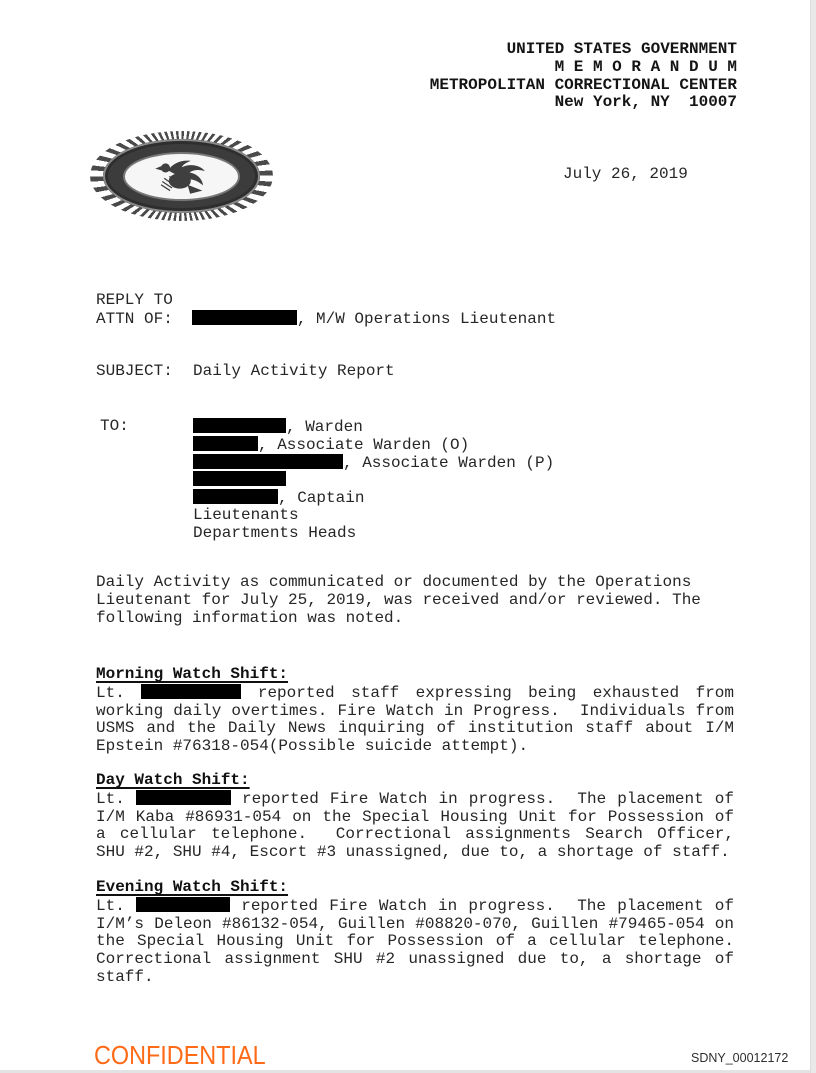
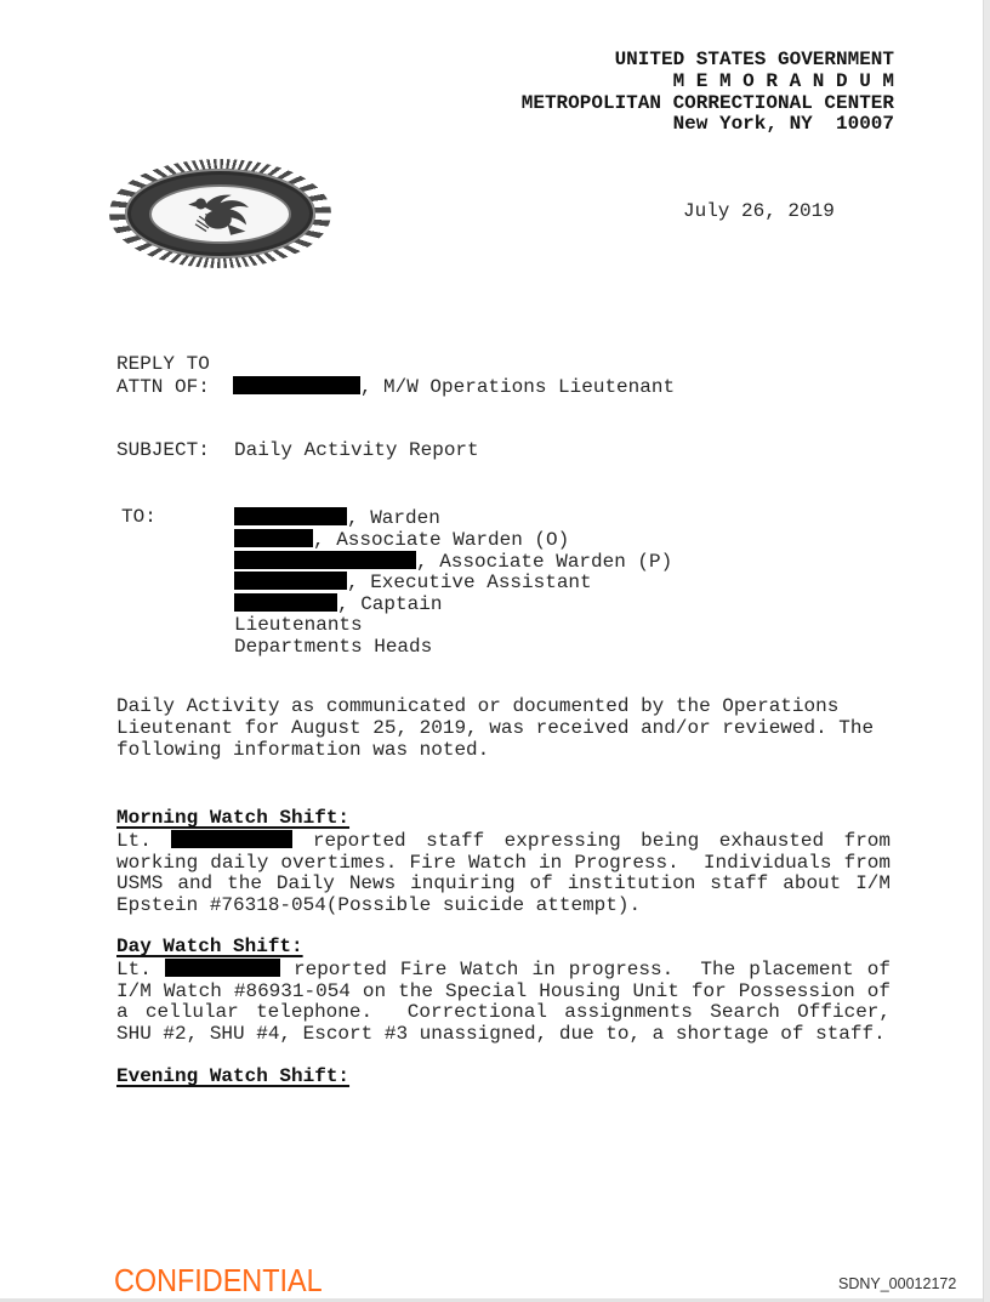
  UNITED STATES GOVERNMENT
  M E M O R A N D U M
  METROPOLITAN CORRECTIONAL CENTER
  New York, NY 10007
  July 26, 2019
  REPLY TO
  ATTN OF: , M/W Operations Lieutenant
  SUBJECT: Daily Activity Report
  TO:
  , Warden
  , Associate Warden (O)
  , Associate Warden (P)
+ , Executive Assistant
  , Captain
  Lieutenants
  Departments Heads
- Daily Activity as communicated or documented by the Operations Lieutenant for July 25, 2019, was received and/or reviewed. The following information was noted.
+ Daily Activity as communicated or documented by the Operations Lieutenant for August 25, 2019, was received and/or reviewed. The following information was noted.
  Morning Watch Shift:
  Lt. reported staff expressing being exhausted from working daily overtimes. Fire Watch in Progress. Individuals from USMS and the Daily News inquiring of institution staff about I/M Epstein #76318-054(Possible suicide attempt).
  Day Watch Shift:
- Lt. reported Fire Watch in progress. The placement of I/M Kaba #86931-054 on the Special Housing Unit for Possession of a cellular telephone. Correctional assignments Search Officer, SHU #2, SHU #4, Escort #3 unassigned, due to, a shortage of staff.
+ Lt. reported Fire Watch in progress. The placement of I/M Watch #86931-054 on the Special Housing Unit for Possession of a cellular telephone. Correctional assignments Search Officer, SHU #2, SHU #4, Escort #3 unassigned, due to, a shortage of staff.
  Evening Watch Shift:
- Lt. reported Fire Watch in progress. The placement of I/M’s Deleon #86132-054, Guillen #08820-070, Guillen #79465-054 on the Special Housing Unit for Possession of a cellular telephone. Correctional assignment SHU #2 unassigned due to, a shortage of staff.
  CONFIDENTIAL
  SDNY_00012172
